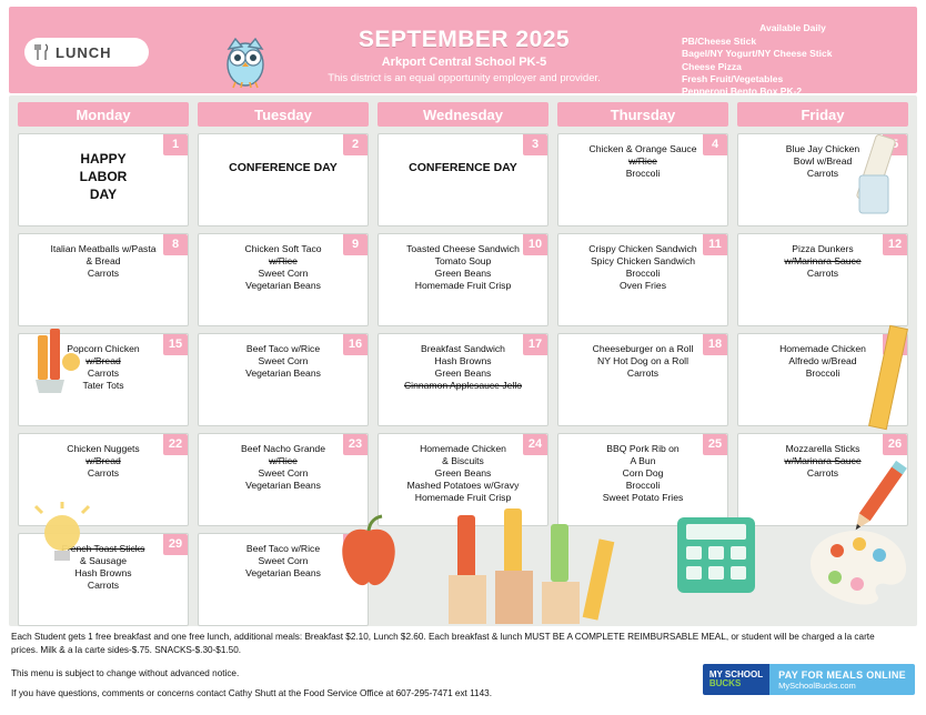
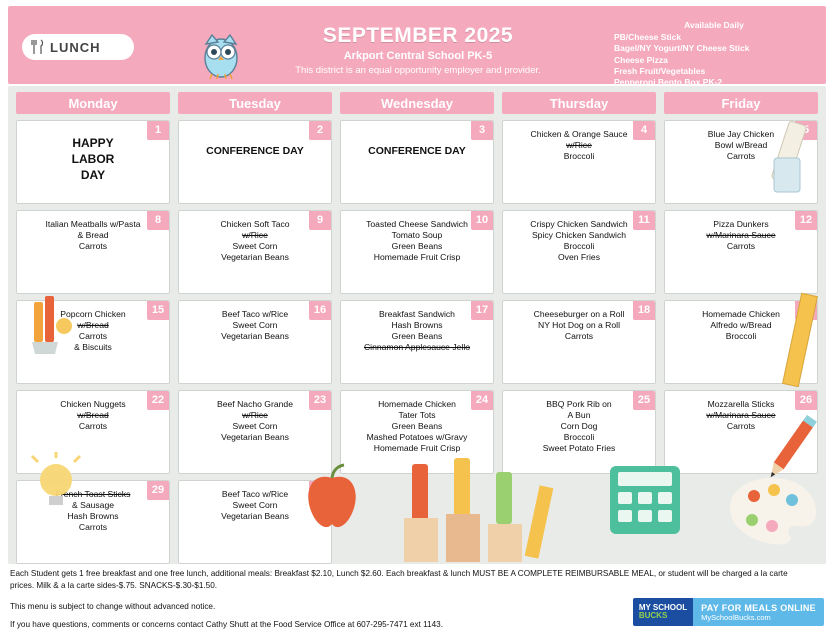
  LUNCH
  SEPTEMBER 2025
  Arkport Central School PK-5
  This district is an equal opportunity employer and provider.
  Available Daily
  PB/Cheese Stick
  Bagel/NY Yogurt/NY Cheese Stick
  Cheese Pizza
  Fresh Fruit/Vegetables
  Pepperoni Bento Box PK-2
  Monday
  Tuesday
  Wednesday
  Thursday
  Friday
  1
  HAPPY
  LABOR
  DAY
  2
  CONFERENCE DAY
  3
  CONFERENCE DAY
  4
  Chicken & Orange Sauce
  w/Rice
  Broccoli
  5
  Blue Jay Chicken
  Bowl w/Bread
  Carrots
  8
  Italian Meatballs w/Pasta
  & Bread
  Carrots
  9
  Chicken Soft Taco
  w/Rice
  Sweet Corn
  Vegetarian Beans
  10
  Toasted Cheese Sandwich
  Tomato Soup
  Green Beans
  Homemade Fruit Crisp
  11
  Crispy Chicken Sandwich
  Spicy Chicken Sandwich
  Broccoli
  Oven Fries
  12
  Pizza Dunkers
  w/Marinara Sauce
  Carrots
  15
  Popcorn Chicken
  w/Bread
  Carrots
- Tater Tots
+ & Biscuits
  16
  Beef Taco w/Rice
  Sweet Corn
  Vegetarian Beans
  17
  Breakfast Sandwich
  Hash Browns
  Green Beans
  Cinnamon Applesauce Jello
  18
  Cheeseburger on a Roll
  NY Hot Dog on a Roll
  Carrots
  Homemade Chicken
  Alfredo w/Bread
  Broccoli
  22
  Chicken Nuggets
  w/Bread
  Carrots
  23
  Beef Nacho Grande
  w/Rice
  Sweet Corn
  Vegetarian Beans
  24
  Homemade Chicken
- & Biscuits
+ Tater Tots
  Green Beans
  Mashed Potatoes w/Gravy
  Homemade Fruit Crisp
  25
  BBQ Pork Rib on
  A Bun
  Corn Dog
  Broccoli
  Sweet Potato Fries
  26
  Mozzarella Sticks
  w/Marinara Sauce
  Carrots
  29
  ench Toast Sticks
  & Sausage
  Hash Browns
  Carrots
  Beef Taco w/Rice
  Sweet Corn
  Vegetarian Beans
  Each Student gets 1 free breakfast and one free lunch, additional meals: Breakfast $2.10, Lunch $2.60. Each breakfast & lunch MUST BE A COMPLETE REIMBURSABLE MEAL, or student will be charged a la carte prices. Milk & a la carte sides-$.75. SNACKS-$.30-$1.50.
  This menu is subject to change without advanced notice.
  If you have questions, comments or concerns contact Cathy Shutt at the Food Service Office at 607-295-7471 ext 1143.
  MY SCHOOL
  BUCKS
  PAY FOR MEALS ONLINE
  MySchoolBucks.com
